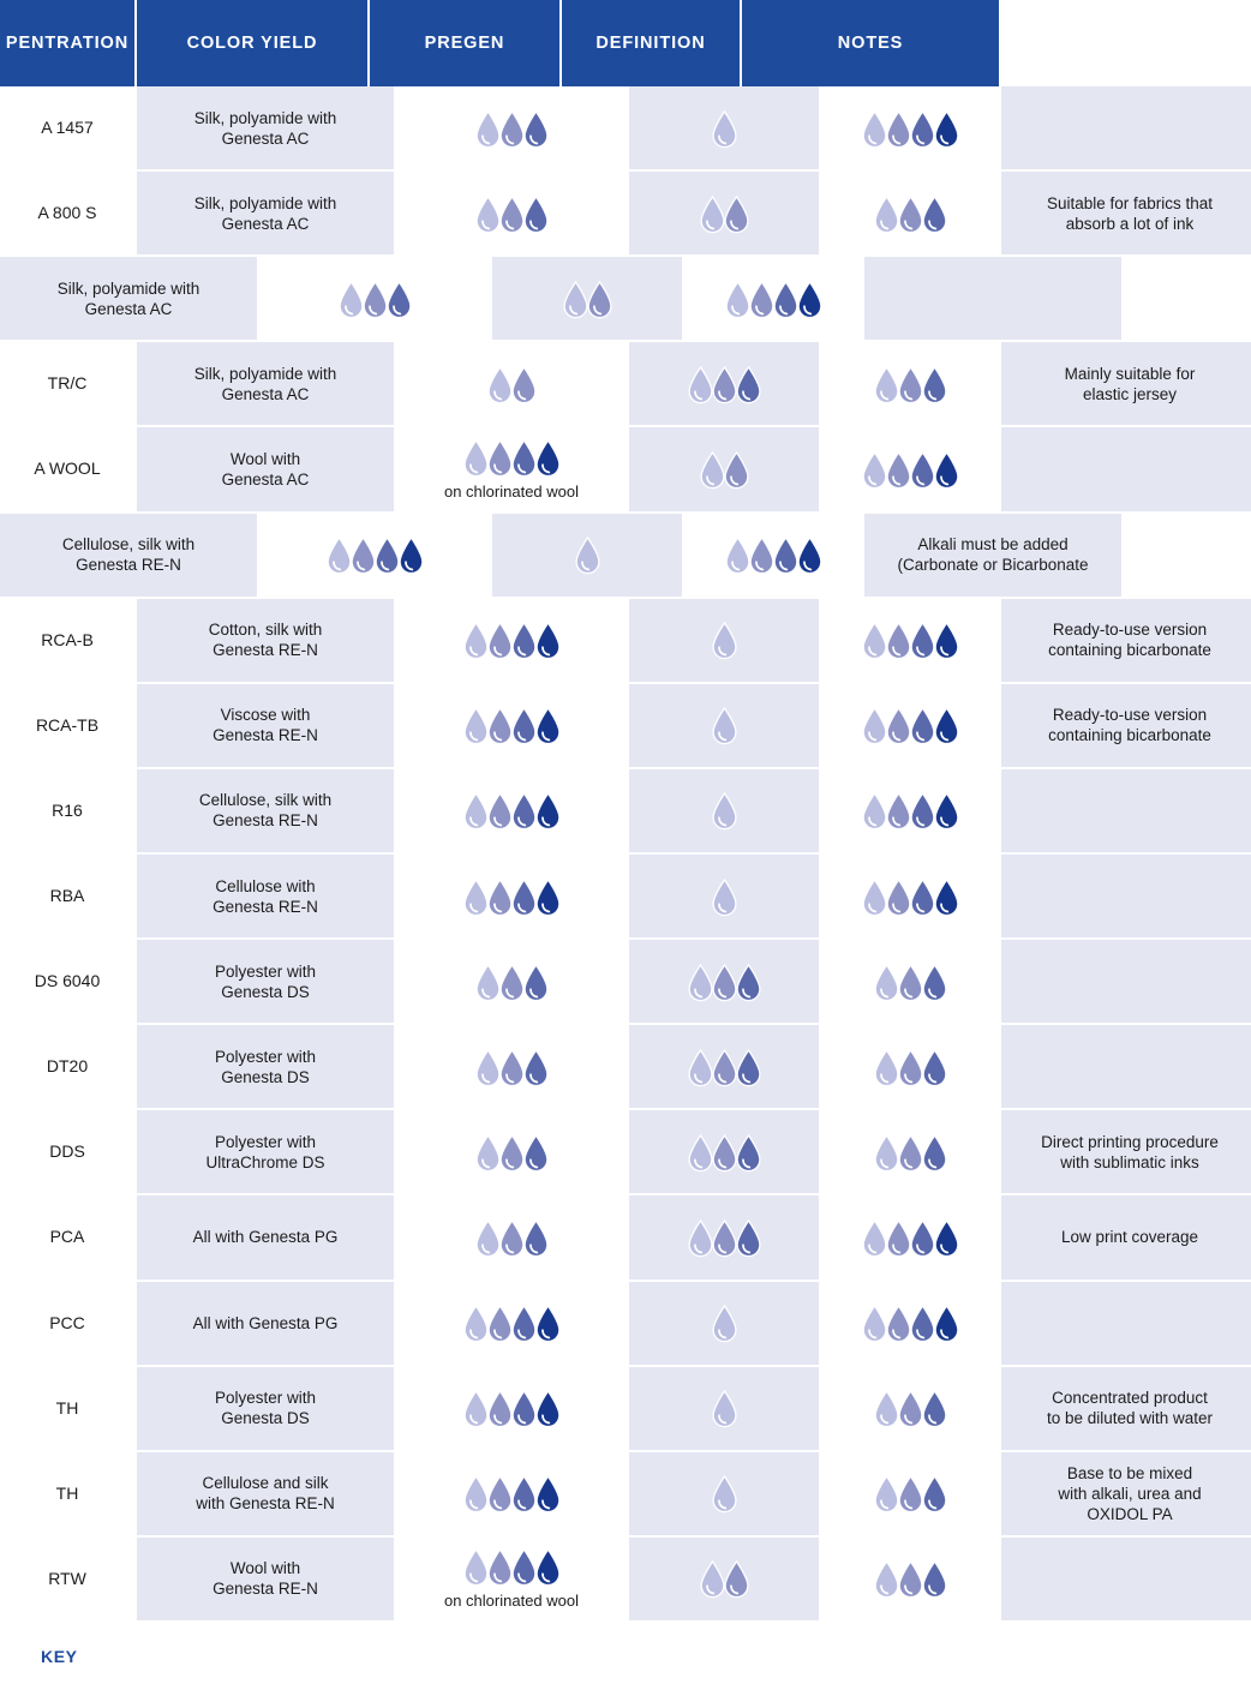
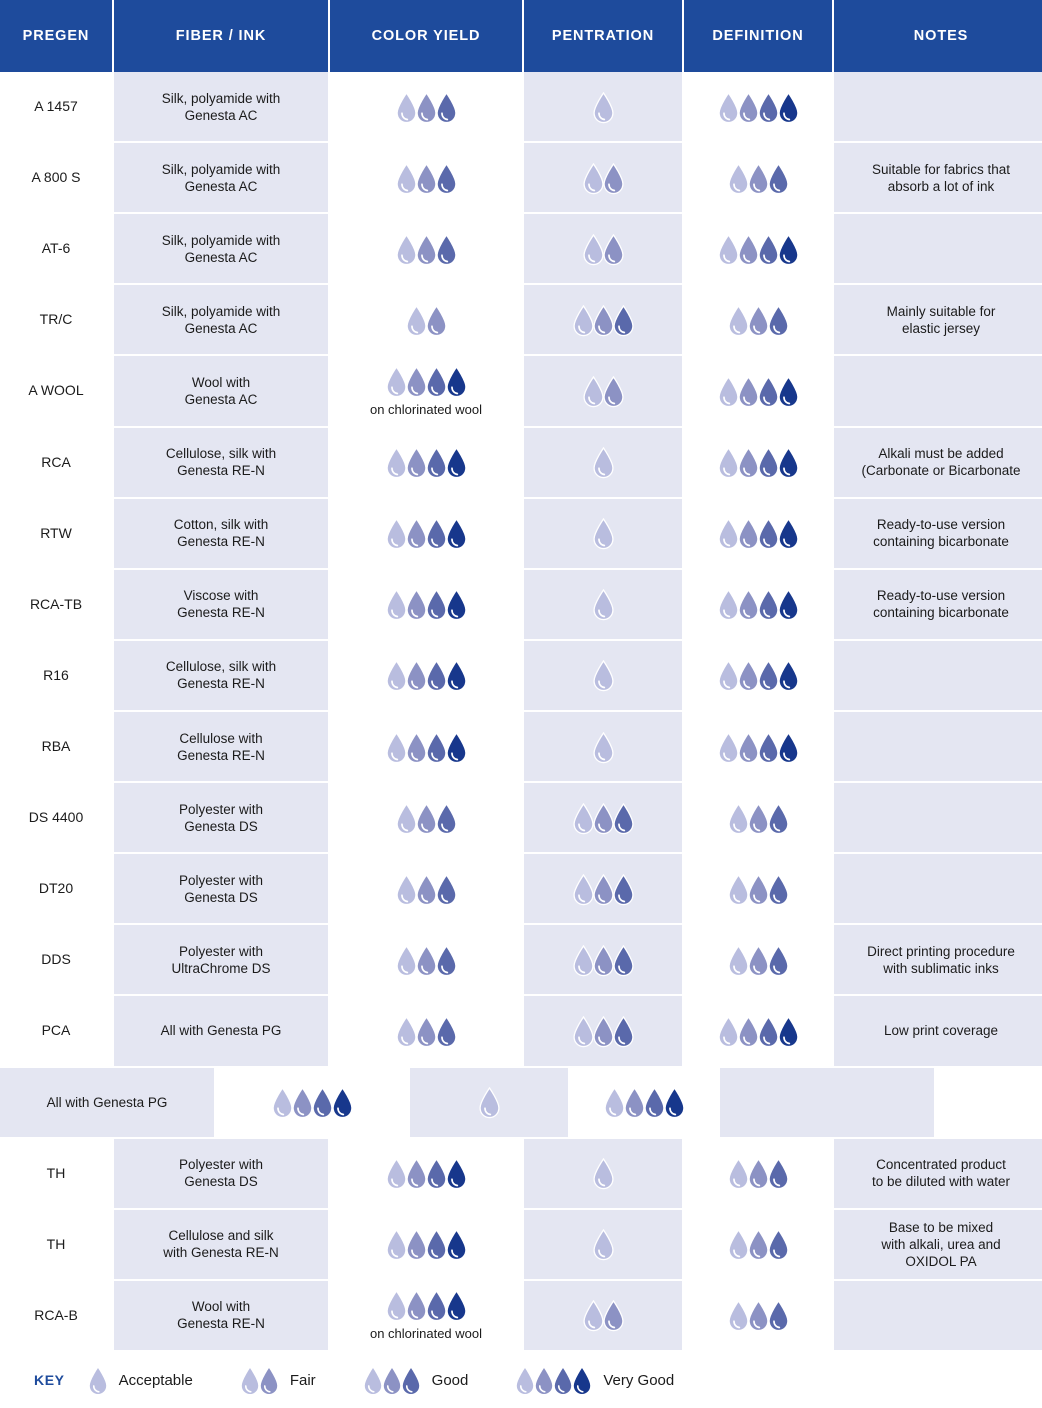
- PENTRATION
+ PREGEN
+ FIBER / INK
  COLOR YIELD
- PREGEN
+ PENTRATION
  DEFINITION
  NOTES
  A 1457
  Silk, polyamide with
  Genesta AC
  A 800 S
  Silk, polyamide with
  Genesta AC
  Suitable for fabrics that
  absorb a lot of ink
+ AT-6
  Silk, polyamide with
  Genesta AC
  TR/C
  Silk, polyamide with
  Genesta AC
  Mainly suitable for
  elastic jersey
  A WOOL
  Wool with
  Genesta AC
  on chlorinated wool
+ RCA
  Cellulose, silk with
  Genesta RE-N
  Alkali must be added
  (Carbonate or Bicarbonate
- RCA-B
+ RTW
  Cotton, silk with
  Genesta RE-N
  Ready-to-use version
  containing bicarbonate
  RCA-TB
  Viscose with
  Genesta RE-N
  Ready-to-use version
  containing bicarbonate
  R16
  Cellulose, silk with
  Genesta RE-N
  RBA
  Cellulose with
  Genesta RE-N
- DS 6040
+ DS 4400
  Polyester with
  Genesta DS
  DT20
  Polyester with
  Genesta DS
  DDS
  Polyester with
  UltraChrome DS
  Direct printing procedure
  with sublimatic inks
  PCA
  All with Genesta PG
  Low print coverage
- PCC
  All with Genesta PG
  TH
  Polyester with
  Genesta DS
  Concentrated product
  to be diluted with water
  TH
  Cellulose and silk
  with Genesta RE-N
  Base to be mixed
  with alkali, urea and
  OXIDOL PA
- RTW
+ RCA-B
  Wool with
  Genesta RE-N
  on chlorinated wool
  KEY
+ Acceptable
+ Fair
+ Good
+ Very Good
